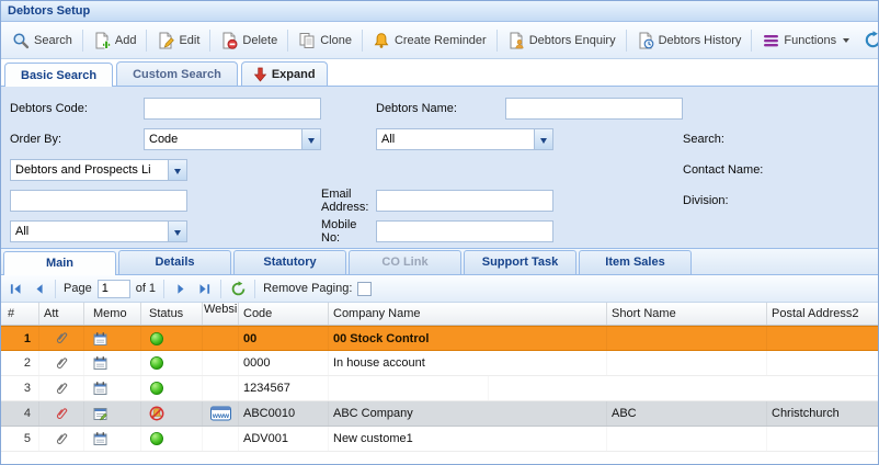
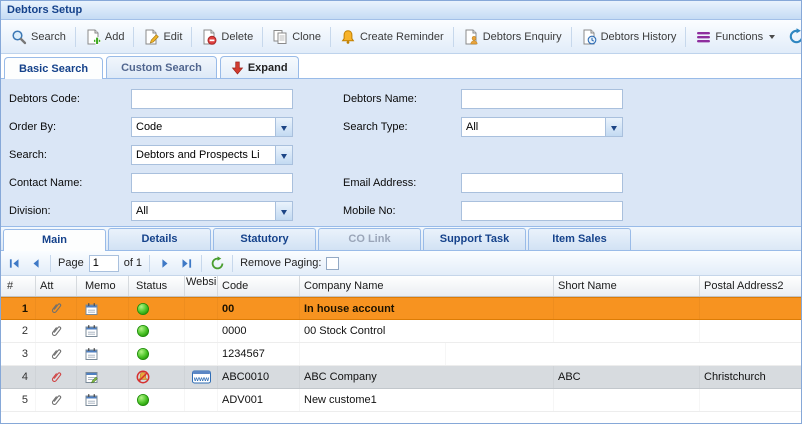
  Debtors Setup
  Search
  Add
  Edit
  Delete
  Clone
  Create Reminder
  Debtors Enquiry
  Debtors History
  Functions
  Basic Search
  Custom Search
  Expand
  Debtors Code:
  Debtors Name:
  Order By:
  Code
+ Search Type:
  All
  Search:
  Debtors and Prospects Li
  Contact Name:
  Email Address:
  Division:
  All
  Mobile No:
  Main
  Details
  Statutory
  CO Link
  Support Task
  Item Sales
  Page
  1
  of 1
  Remove Paging:
  #
  Att
  Memo
  Status
  Websi
  Code
  Company Name
  Short Name
  Postal Address2
  1
  00
- 00 Stock Control
+ In house account
  2
  0000
- In house account
+ 00 Stock Control
  3
  1234567
  4
  ABC0010
  ABC Company
  ABC
  Christchurch
  5
  ADV001
  New custome1
